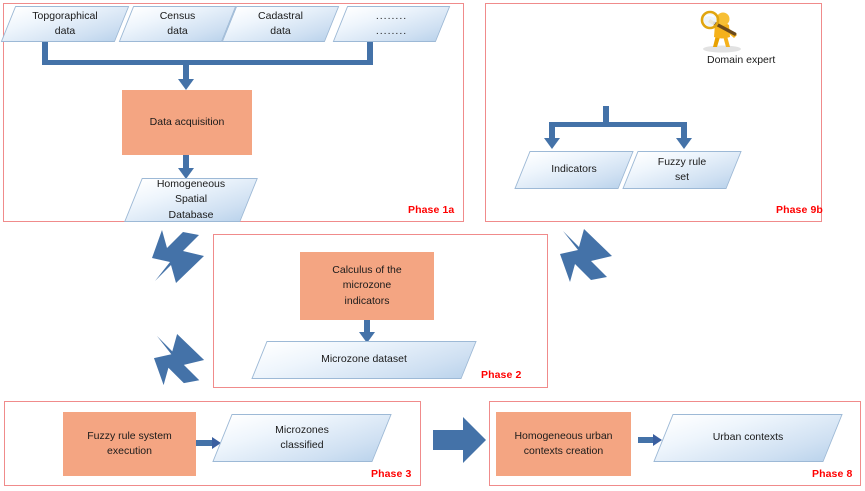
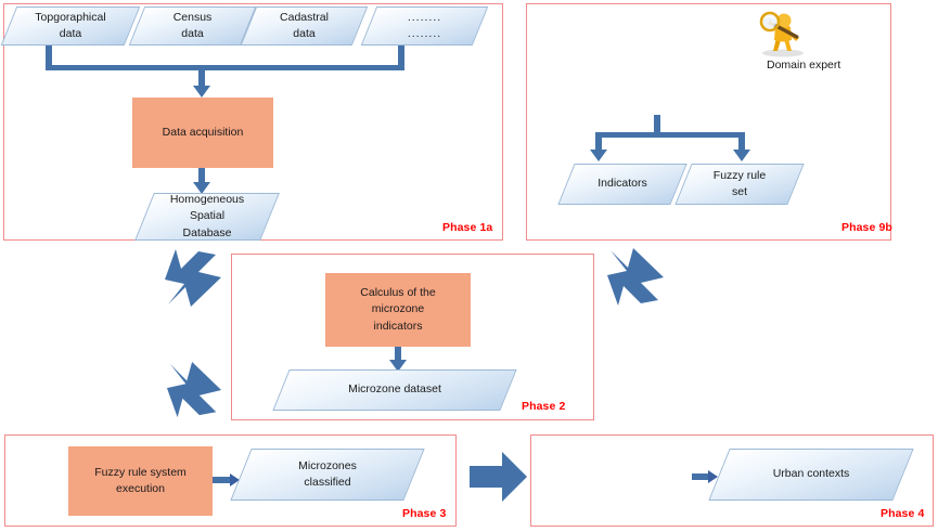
  Phase 1a
  Topgoraphical
  data
  Census
  data
  Cadastral
  data
  ........
  ........
  Data acquisition
  Homogeneous
  Spatial
  Database
  Phase 9b
  Domain expert
  Indicators
  Fuzzy rule
  set
  Phase 2
  Calculus of the microzone
  indicators
  Microzone dataset
  Phase 3
  Fuzzy rule system
  execution
  Microzones
  classified
- Phase 8
+ Phase 4
- Homogeneous urban
- contexts creation
  Urban contexts
